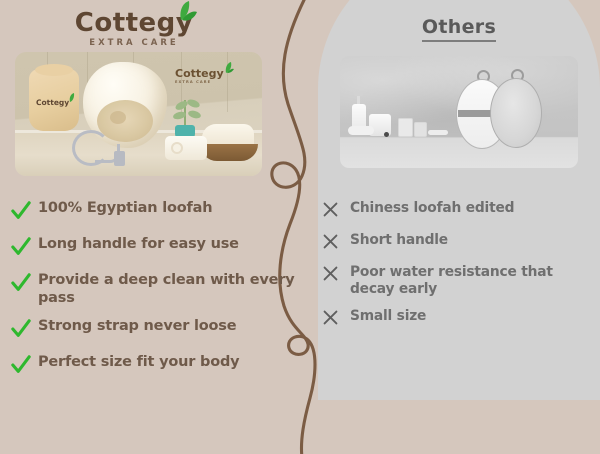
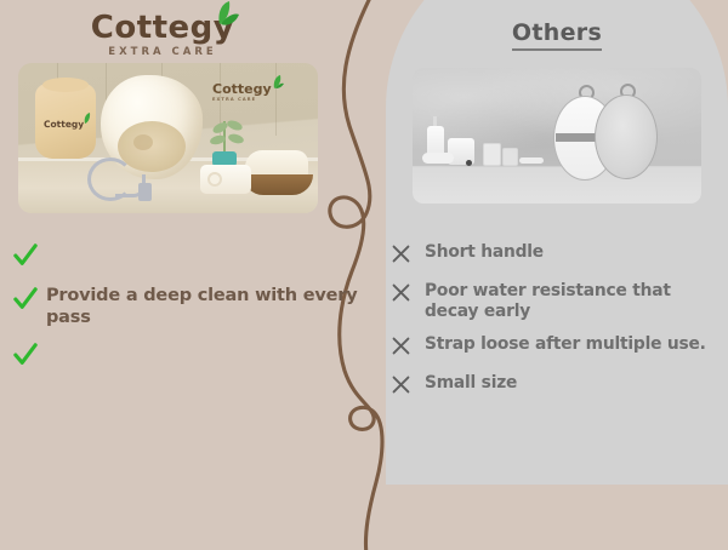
  Cottegy
  EXTRA CARE
  Cottegy
  Cottegy
  Others
- 100% Egyptian loofah
- Long handle for easy use
  Provide a deep clean with every pass
- Strong strap never loose
- Perfect size fit your body
- Chiness loofah edited
  Short handle
  Poor water resistance that decay early
+ Strap loose after multiple use.
  Small size
